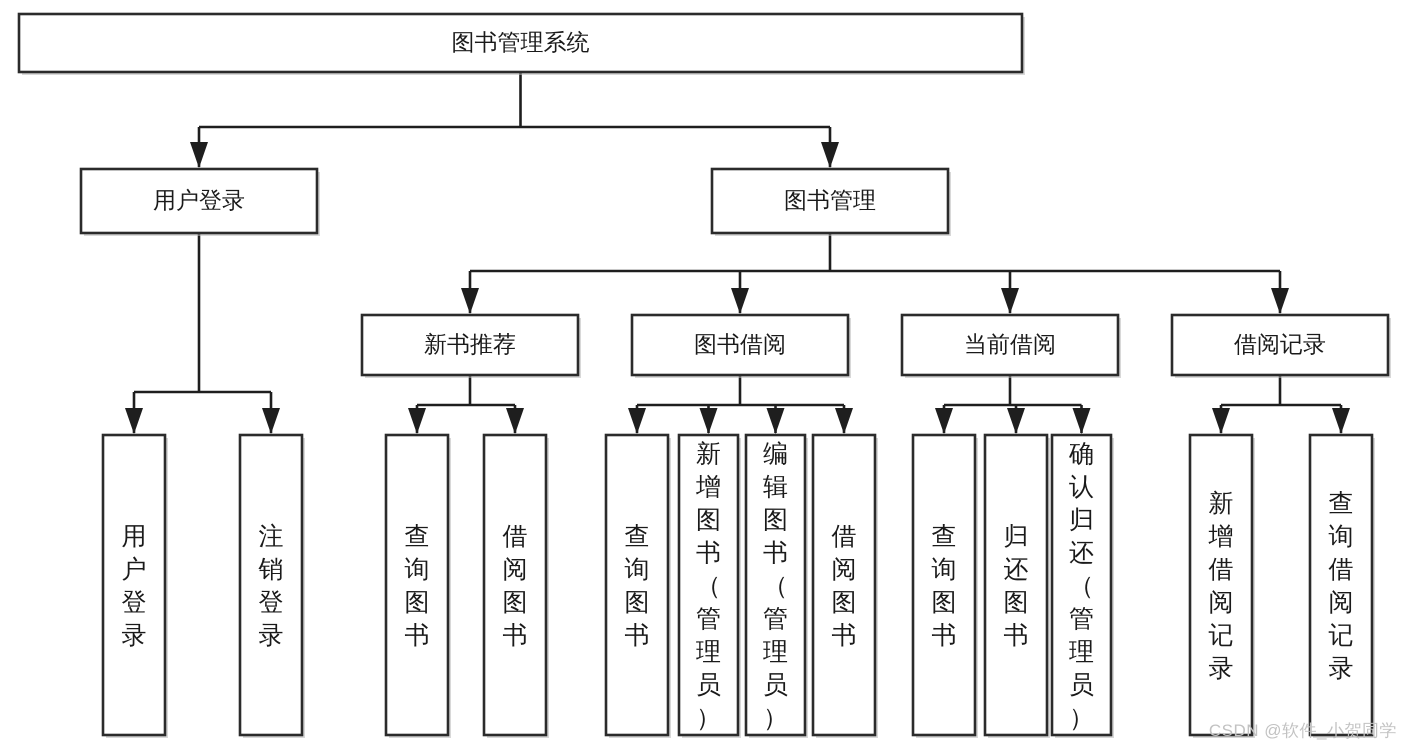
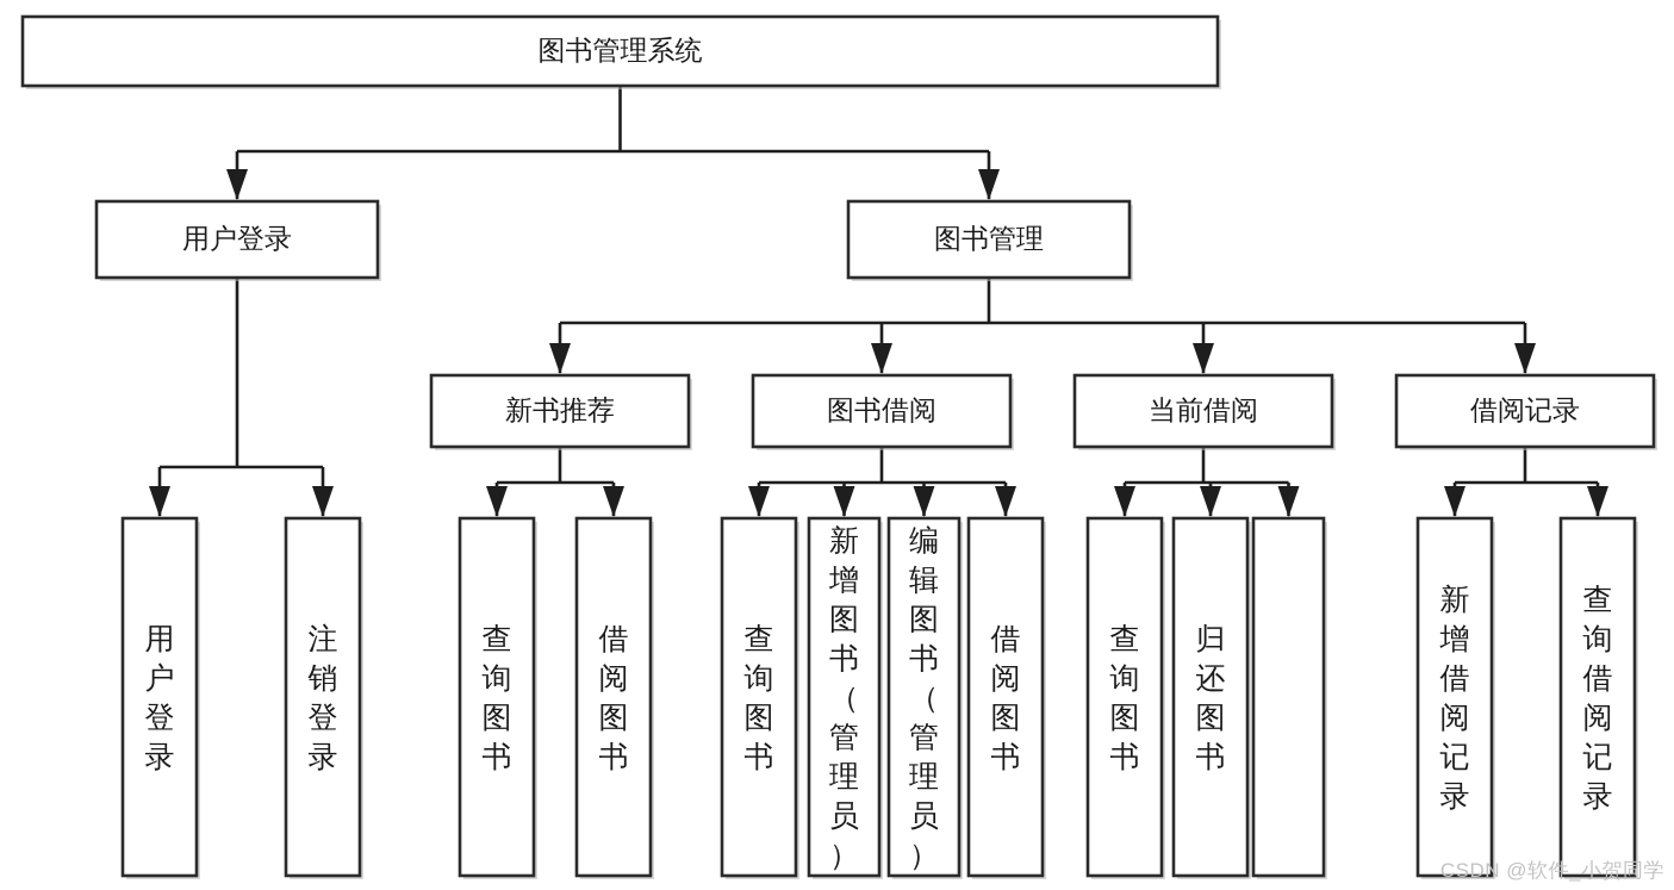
  图书管理系统
  用户登录
  图书管理
  新书推荐
  图书借阅
  当前借阅
  借阅记录
  用户登录
  注销登录
  查询图书
  借阅图书
  查询图书
  新增图书（管理员）
  编辑图书（管理员）
  借阅图书
  查询图书
  归还图书
- 确认归还（管理员）
  新增借阅记录
  查询借阅记录
  CSDN @软件_小贺同学
